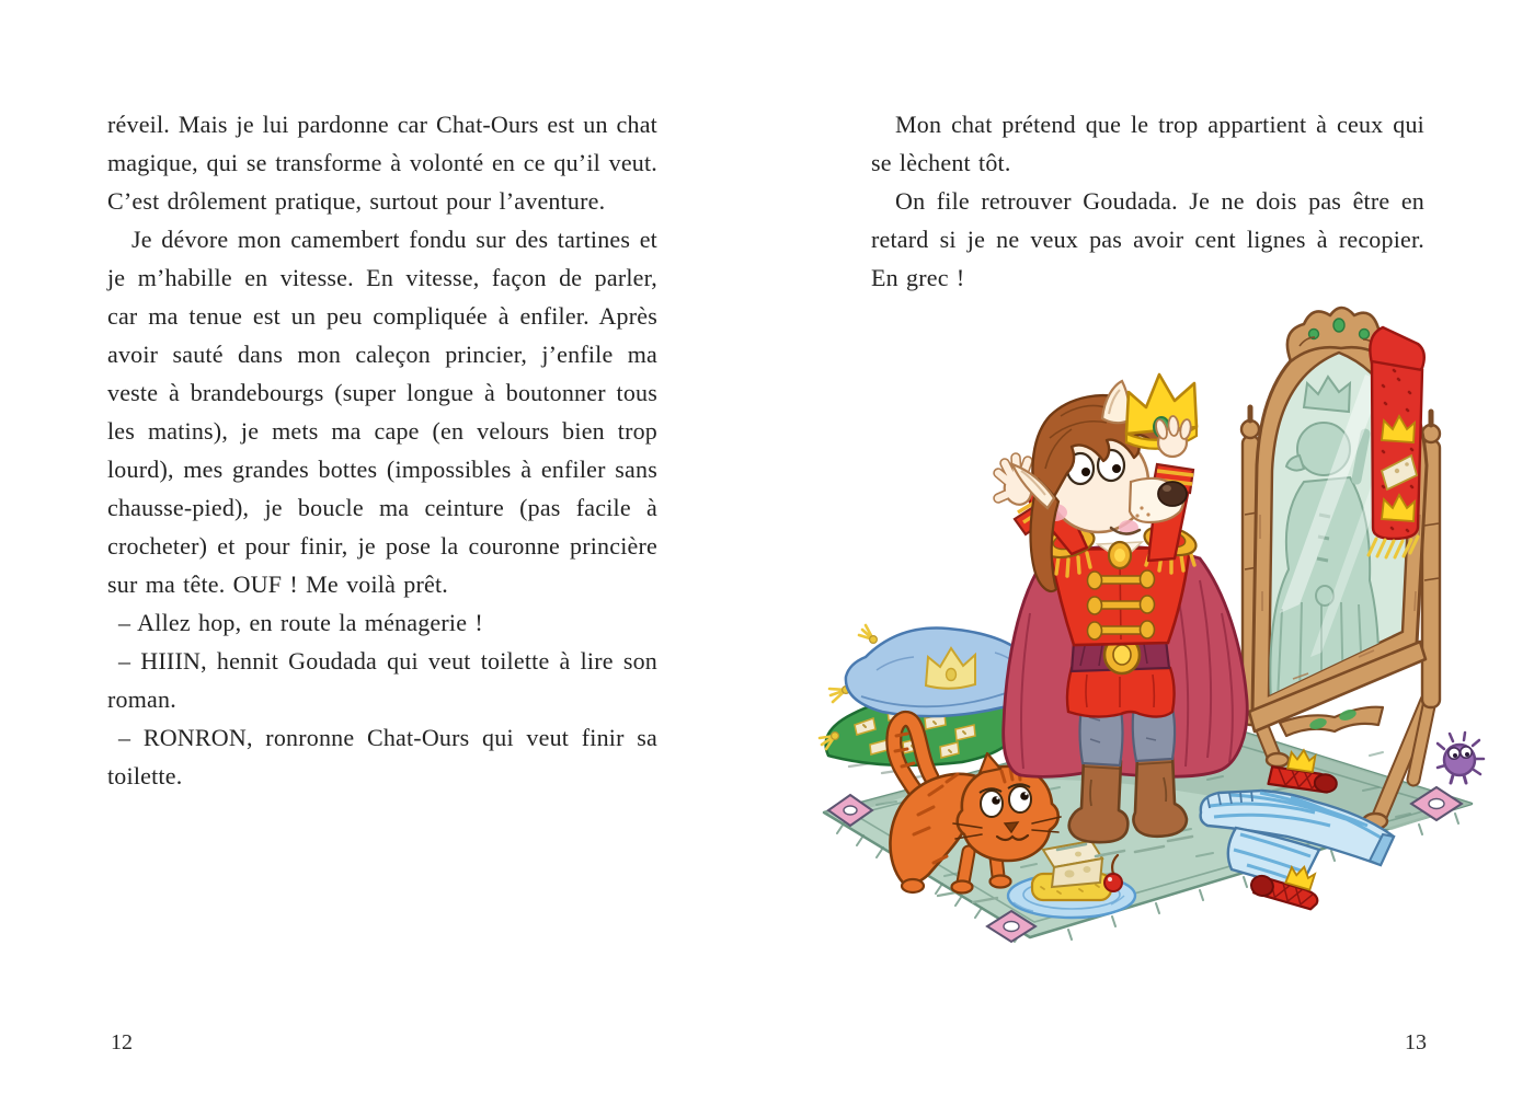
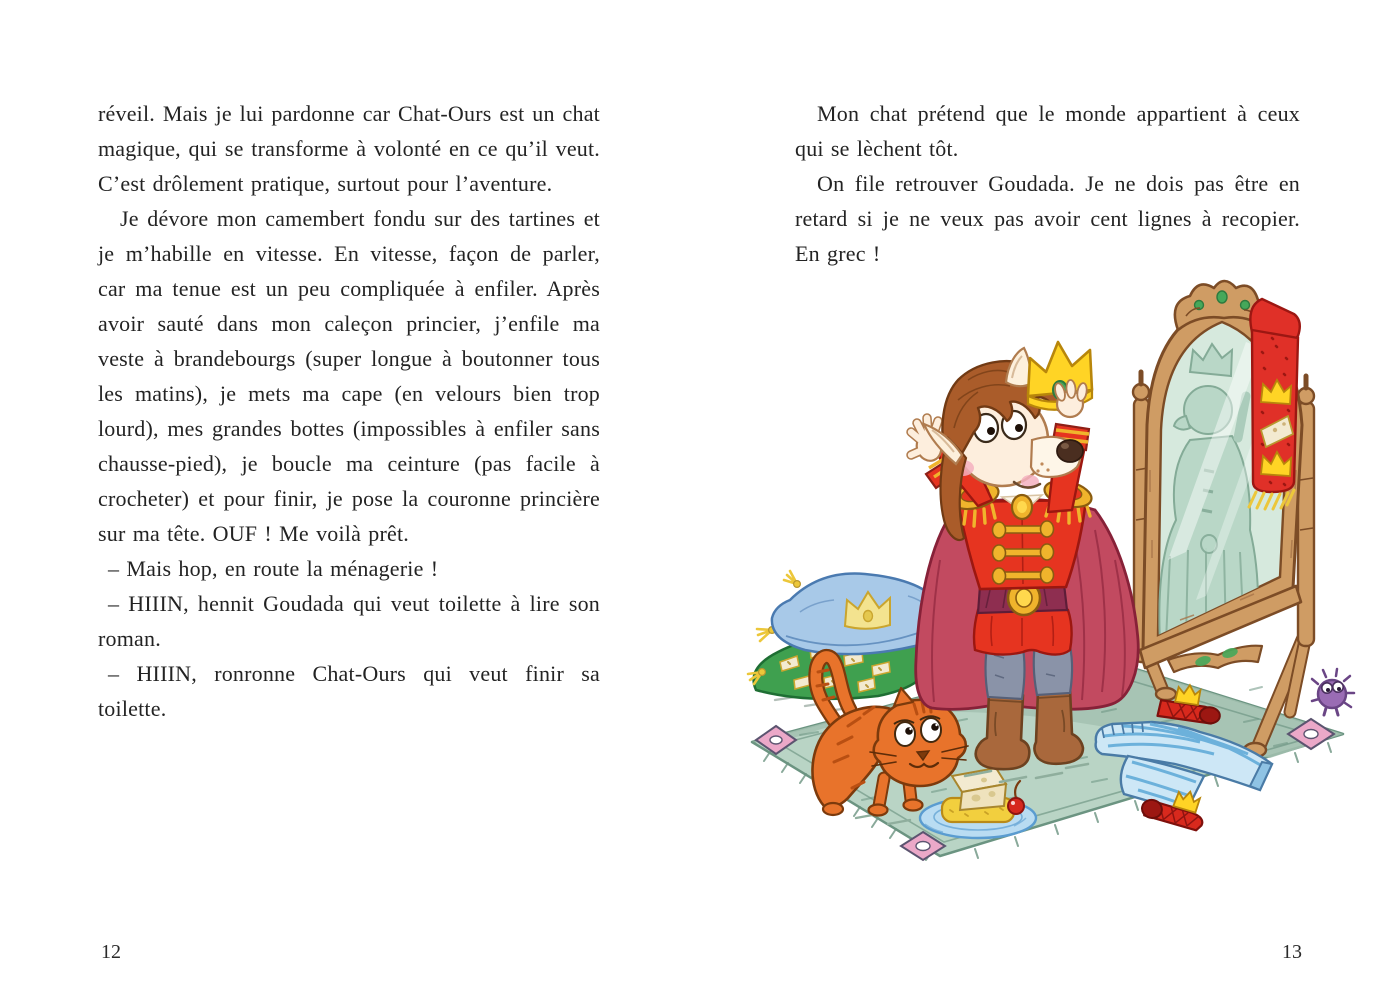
  réveil. Mais je lui pardonne car Chat-Ours est un chat magique, qui se transforme à volonté en ce qu’il veut. C’est drôlement pratique, surtout pour l’aventure.
  Je dévore mon camembert fondu sur des tartines et je m’habille en vitesse. En vitesse, façon de parler, car ma tenue est un peu compliquée à enfiler. Après avoir sauté dans mon caleçon princier, j’enfile ma veste à brandebourgs (super longue à boutonner tous les matins), je mets ma cape (en velours bien trop lourd), mes grandes bottes (impossibles à enfiler sans chausse-pied), je boucle ma ceinture (pas facile à crocheter) et pour finir, je pose la couronne princière sur ma tête. OUF ! Me voilà prêt.
- – Allez hop, en route la ménagerie !
+ – Mais hop, en route la ménagerie !
  – HIIIN, hennit Goudada qui veut toilette à lire son roman.
- – RONRON, ronronne Chat-Ours qui veut finir sa toilette.
+ – HIIIN, ronronne Chat-Ours qui veut finir sa toilette.
  12
- Mon chat prétend que le trop appartient à ceux qui se lèchent tôt.
+ Mon chat prétend que le monde appartient à ceux qui se lèchent tôt.
  On file retrouver Goudada. Je ne dois pas être en retard si je ne veux pas avoir cent lignes à recopier. En grec !
  13
